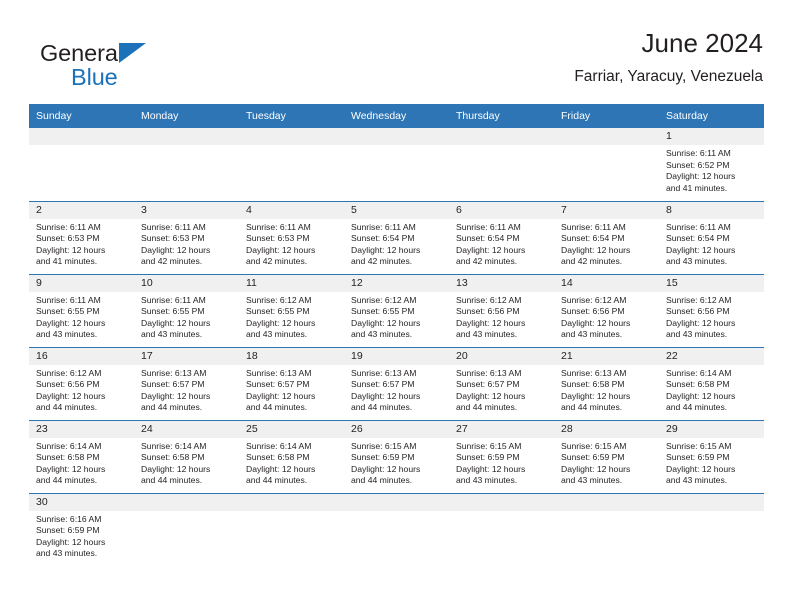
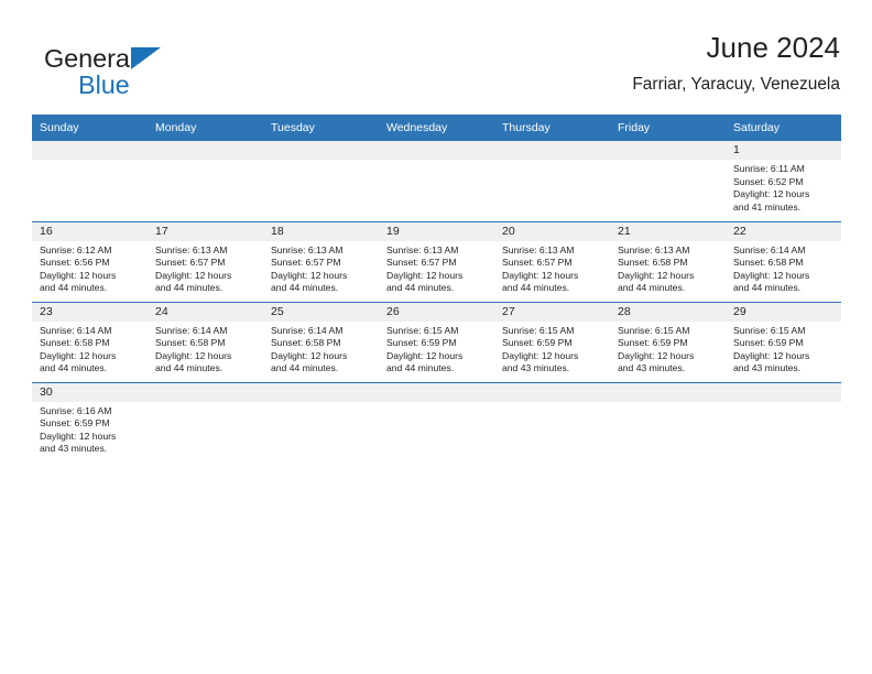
  General
  Blue
  June 2024
  Farriar, Yaracuy, Venezuela
  Sunday	Monday	Tuesday	Wednesday	Thursday	Friday	Saturday
  						1Sunrise: 6:11 AMSunset: 6:52 PMDaylight: 12 hoursand 41 minutes.
- 2Sunrise: 6:11 AMSunset: 6:53 PMDaylight: 12 hoursand 41 minutes.	3Sunrise: 6:11 AMSunset: 6:53 PMDaylight: 12 hoursand 42 minutes.	4Sunrise: 6:11 AMSunset: 6:53 PMDaylight: 12 hoursand 42 minutes.	5Sunrise: 6:11 AMSunset: 6:54 PMDaylight: 12 hoursand 42 minutes.	6Sunrise: 6:11 AMSunset: 6:54 PMDaylight: 12 hoursand 42 minutes.	7Sunrise: 6:11 AMSunset: 6:54 PMDaylight: 12 hoursand 42 minutes.	8Sunrise: 6:11 AMSunset: 6:54 PMDaylight: 12 hoursand 43 minutes.
- 9Sunrise: 6:11 AMSunset: 6:55 PMDaylight: 12 hoursand 43 minutes.	10Sunrise: 6:11 AMSunset: 6:55 PMDaylight: 12 hoursand 43 minutes.	11Sunrise: 6:12 AMSunset: 6:55 PMDaylight: 12 hoursand 43 minutes.	12Sunrise: 6:12 AMSunset: 6:55 PMDaylight: 12 hoursand 43 minutes.	13Sunrise: 6:12 AMSunset: 6:56 PMDaylight: 12 hoursand 43 minutes.	14Sunrise: 6:12 AMSunset: 6:56 PMDaylight: 12 hoursand 43 minutes.	15Sunrise: 6:12 AMSunset: 6:56 PMDaylight: 12 hoursand 43 minutes.
  16Sunrise: 6:12 AMSunset: 6:56 PMDaylight: 12 hoursand 44 minutes.	17Sunrise: 6:13 AMSunset: 6:57 PMDaylight: 12 hoursand 44 minutes.	18Sunrise: 6:13 AMSunset: 6:57 PMDaylight: 12 hoursand 44 minutes.	19Sunrise: 6:13 AMSunset: 6:57 PMDaylight: 12 hoursand 44 minutes.	20Sunrise: 6:13 AMSunset: 6:57 PMDaylight: 12 hoursand 44 minutes.	21Sunrise: 6:13 AMSunset: 6:58 PMDaylight: 12 hoursand 44 minutes.	22Sunrise: 6:14 AMSunset: 6:58 PMDaylight: 12 hoursand 44 minutes.
  23Sunrise: 6:14 AMSunset: 6:58 PMDaylight: 12 hoursand 44 minutes.	24Sunrise: 6:14 AMSunset: 6:58 PMDaylight: 12 hoursand 44 minutes.	25Sunrise: 6:14 AMSunset: 6:58 PMDaylight: 12 hoursand 44 minutes.	26Sunrise: 6:15 AMSunset: 6:59 PMDaylight: 12 hoursand 44 minutes.	27Sunrise: 6:15 AMSunset: 6:59 PMDaylight: 12 hoursand 43 minutes.	28Sunrise: 6:15 AMSunset: 6:59 PMDaylight: 12 hoursand 43 minutes.	29Sunrise: 6:15 AMSunset: 6:59 PMDaylight: 12 hoursand 43 minutes.
  30Sunrise: 6:16 AMSunset: 6:59 PMDaylight: 12 hoursand 43 minutes.
